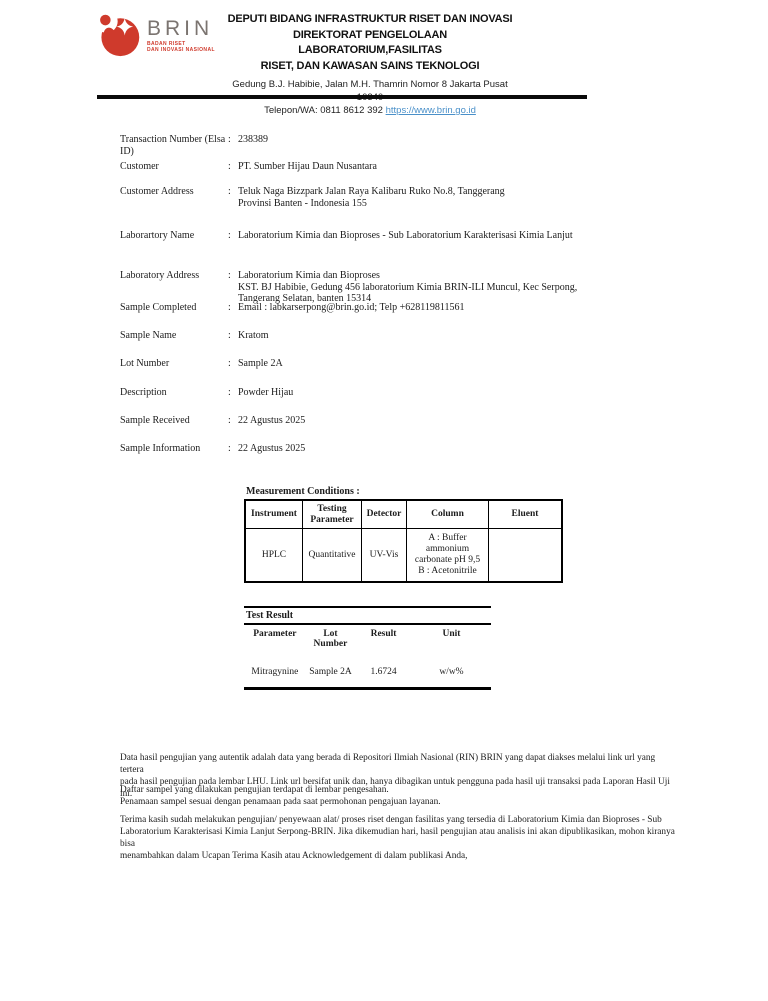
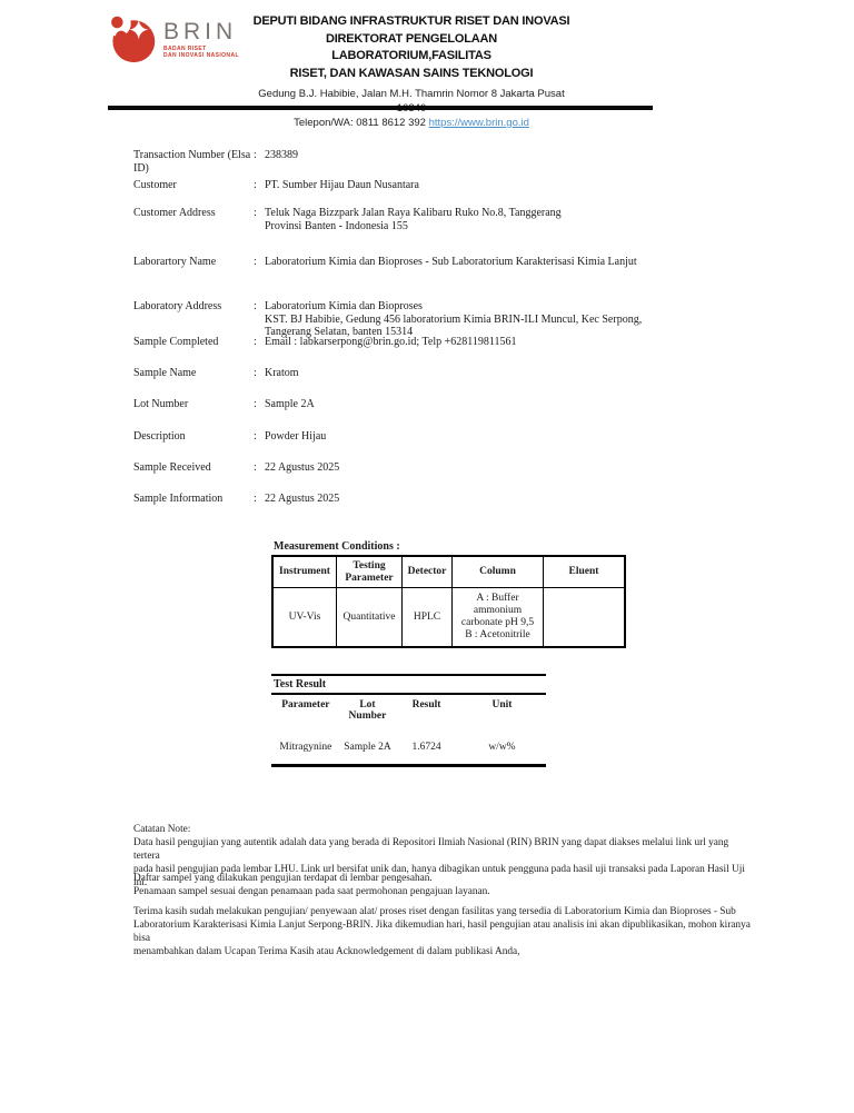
  BRIN
  DEPUTI BIDANG INFRASTRUKTUR RISET DAN INOVASI
  DIREKTORAT PENGELOLAAN LABORATORIUM,FASILITAS
  RISET, DAN KAWASAN SAINS TEKNOLOGI
  Gedung B.J. Habibie, Jalan M.H. Thamrin Nomor 8 Jakarta Pusat
  Telepon/WA: 0811 8612 392 https://www.brin.go.id
  Transaction Number (Elsa ID)
  :
  238389
  Customer
  :
  PT. Sumber Hijau Daun Nusantara
  Customer Address
  :
  Teluk Naga Bizzpark Jalan Raya Kalibaru Ruko No.8, Tanggerang
  Provinsi Banten - Indonesia 155
  Laborartory Name
  :
  Laboratorium Kimia dan Bioproses - Sub Laboratorium Karakterisasi Kimia Lanjut
  Laboratory Address
  :
  Laboratorium Kimia dan Bioproses
  KST. BJ Habibie, Gedung 456 laboratorium Kimia BRIN-ILI Muncul, Kec Serpong,
  Tangerang Selatan, banten 15314
  Sample Completed
  :
  Email : labkarserpong@brin.go.id; Telp +628119811561
  Sample Name
  :
  Kratom
  Lot Number
  :
  Sample 2A
  Description
  :
  Powder Hijau
  Sample Received
  :
  22 Agustus 2025
  Sample Information
  :
  22 Agustus 2025
  Measurement Conditions :
  Instrument
  Testing
  Parameter
  Detector
  Column
  Eluent
- HPLC
+ UV-Vis
  Quantitative
- UV-Vis
+ HPLC
  A : Buffer
  ammonium
  carbonate pH 9,5
  B : Acetonitrile
  Test Result
  Parameter
  Lot Number
  Result
  Unit
  Mitragynine
  Sample 2A
  1.6724
  w/w%
+ Catatan Note:
  Data hasil pengujian yang autentik adalah data yang berada di Repositori Ilmiah Nasional (RIN) BRIN yang dapat diakses melalui link url yang tertera
  pada hasil pengujian pada lembar LHU. Link url bersifat unik dan, hanya dibagikan untuk pengguna pada hasil uji transaksi pada Laporan Hasil Uji ini.
  Daftar sampel yang dilakukan pengujian terdapat di lembar pengesahan.
  Penamaan sampel sesuai dengan penamaan pada saat permohonan pengajuan layanan.
  Terima kasih sudah melakukan pengujian/ penyewaan alat/ proses riset dengan fasilitas yang tersedia di Laboratorium Kimia dan Bioproses - Sub
  Laboratorium Karakterisasi Kimia Lanjut Serpong-BRIN. Jika dikemudian hari, hasil pengujian atau analisis ini akan dipublikasikan, mohon kiranya bisa
  menambahkan dalam Ucapan Terima Kasih atau Acknowledgement di dalam publikasi Anda,
